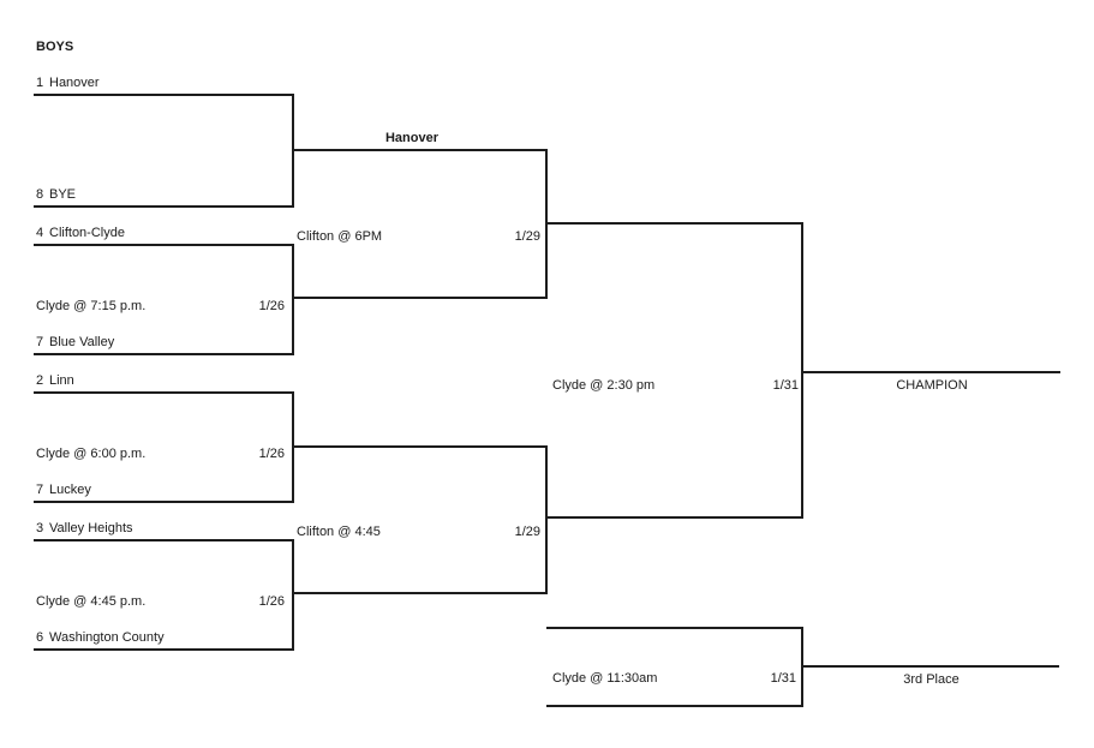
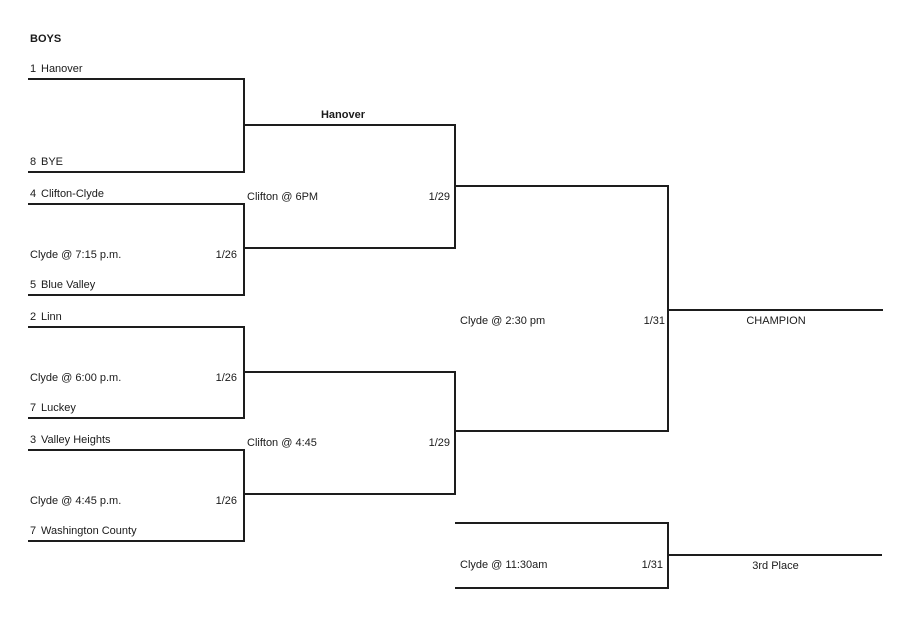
  BOYS
  1 Hanover
  8 BYE
  4 Clifton-Clyde
  Clyde @ 7:15 p.m.
  1/26
- 7 Blue Valley
+ 5 Blue Valley
  2 Linn
  Clyde @ 6:00 p.m.
  1/26
  7 Luckey
  3 Valley Heights
  Clyde @ 4:45 p.m.
  1/26
- 6 Washington County
+ 7 Washington County
  Hanover
  Clifton @ 6PM
  1/29
  Clifton @ 4:45
  1/29
  Clyde @ 2:30 pm
  1/31
  CHAMPION
  Clyde @ 11:30am
  1/31
  3rd Place
